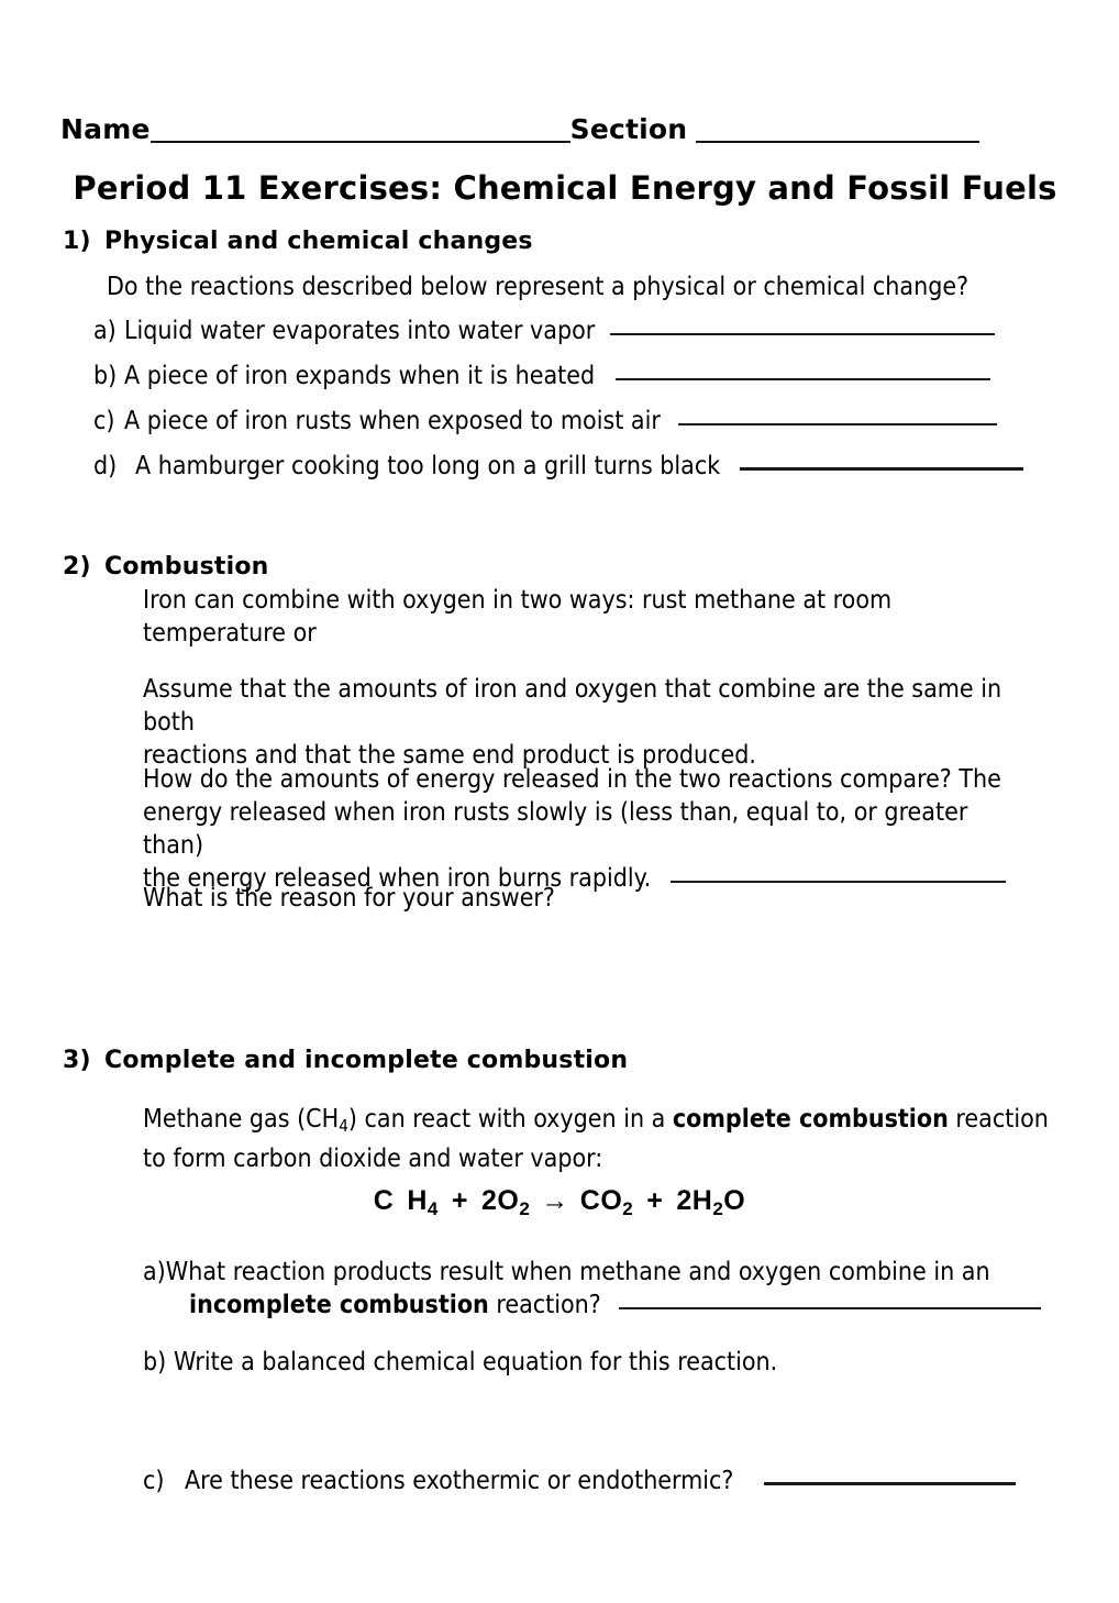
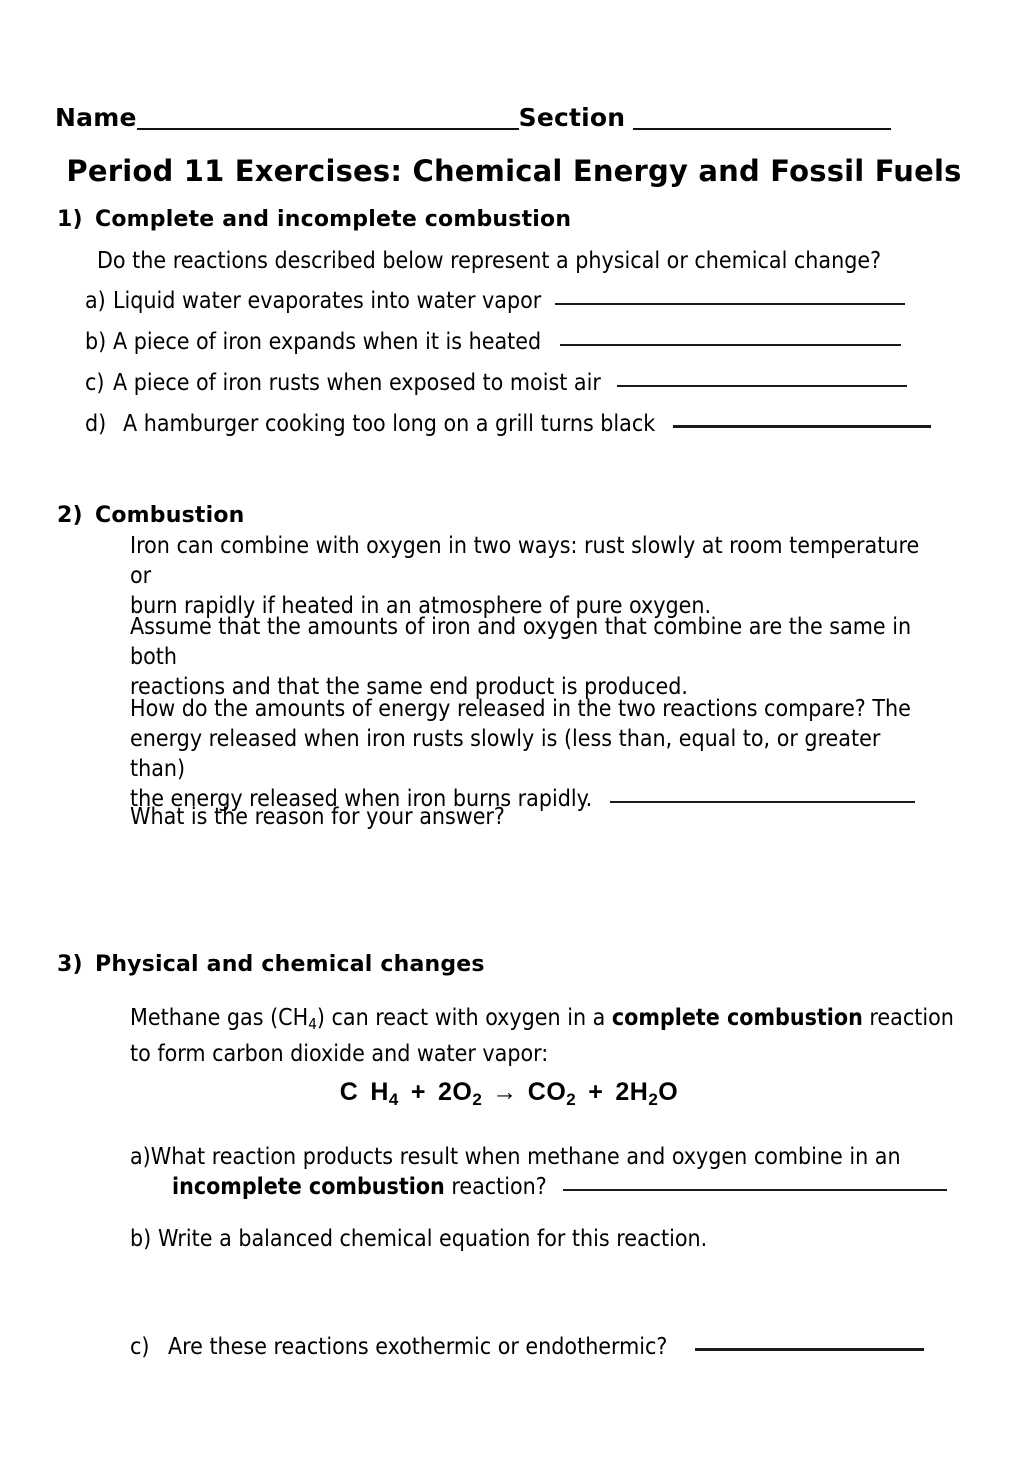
  Name Section
  Period 11 Exercises: Chemical Energy and Fossil Fuels
- 1) Physical and chemical changes
+ 1) Complete and incomplete combustion
  Do the reactions described below represent a physical or chemical change?
  a) Liquid water evaporates into water vapor
  b) A piece of iron expands when it is heated
  c) A piece of iron rusts when exposed to moist air
  d) A hamburger cooking too long on a grill turns black
  2) Combustion
- Iron can combine with oxygen in two ways: rust methane at room temperature or
+ Iron can combine with oxygen in two ways: rust slowly at room temperature or
+ burn rapidly if heated in an atmosphere of pure oxygen.
  Assume that the amounts of iron and oxygen that combine are the same in both
  reactions and that the same end product is produced.
  How do the amounts of energy released in the two reactions compare? The
  energy released when iron rusts slowly is (less than, equal to, or greater than)
  the energy released when iron burns rapidly.
  What is the reason for your answer?
- 3) Complete and incomplete combustion
+ 3) Physical and chemical changes
  Methane gas (CH4) can react with oxygen in a complete combustion reaction
  to form carbon dioxide and water vapor:
  C H4 + 2O2 → CO2 + 2H2O
  a)What reaction products result when methane and oxygen combine in an
  incomplete combustion reaction?
  b) Write a balanced chemical equation for this reaction.
  c) Are these reactions exothermic or endothermic?
